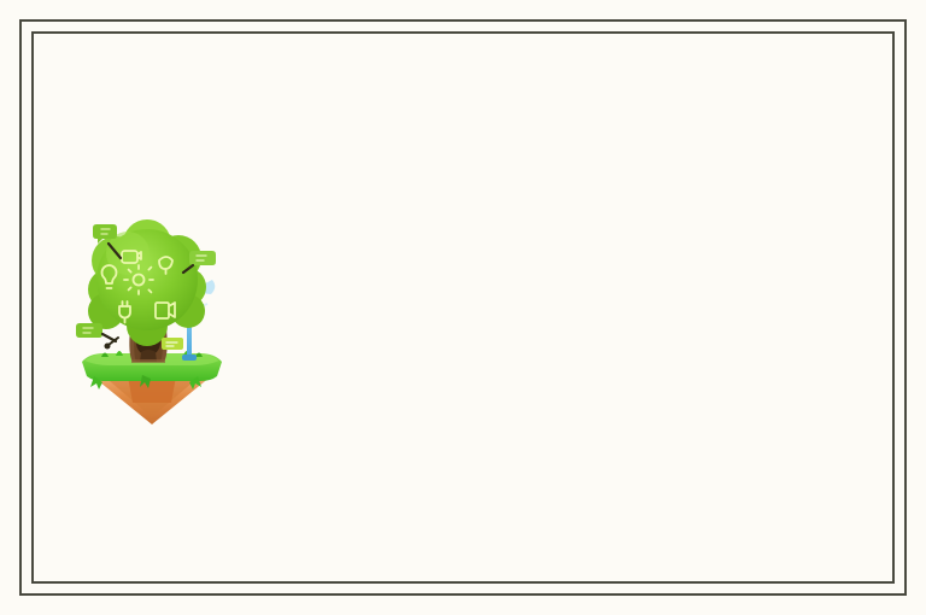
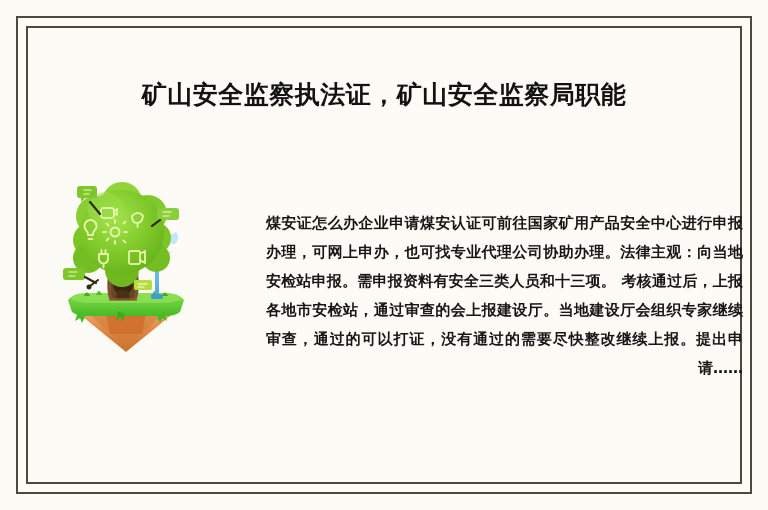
+ 矿山安全监察执法证，矿山安全监察局职能
+ 煤安证怎么办企业申请煤安认证可前往国家矿用产品安全中心进行申报办理，可网上申办，也可找专业代理公司协助办理。法律主观：向当地安检站申报。需申报资料有安全三类人员和十三项。 考核通过后，上报各地市安检站，通过审查的会上报建设厅。当地建设厅会组织专家继续审查，通过的可以打证，没有通过的需要尽快整改继续上报。提出申请……
